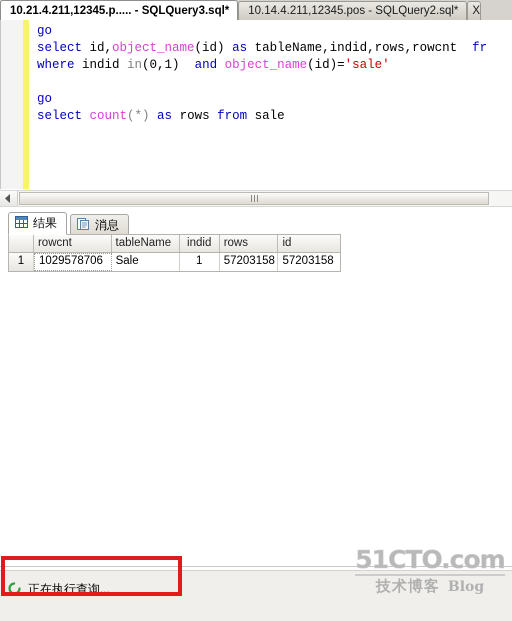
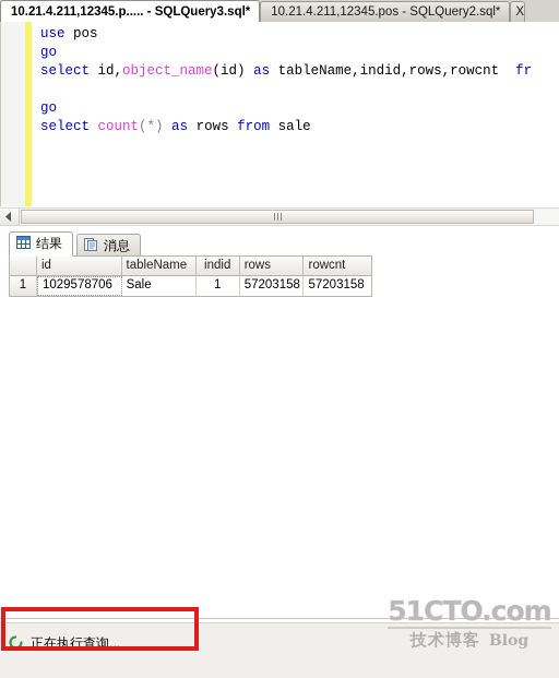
  10.21.4.211,12345.p..... - SQLQuery3.sql*
- 10.14.4.211,12345.pos - SQLQuery2.sql*
+ 10.21.4.211,12345.pos - SQLQuery2.sql*
  X
+ use pos
  go
  select id,object_name(id) as tableName,indid,rows,rowcnt fr
- where indid in(0,1) and object_name(id)='sale'
  go
  select count(*) as rows from sale
  结果
  消息
- rowcnt
+ id
  tableName
  indid
  rows
- id
+ rowcnt
  1
  1029578706
  Sale
  1
  57203158
  57203158
  正在执行查询...
  51CTO.com
  技术博客
  Blog
